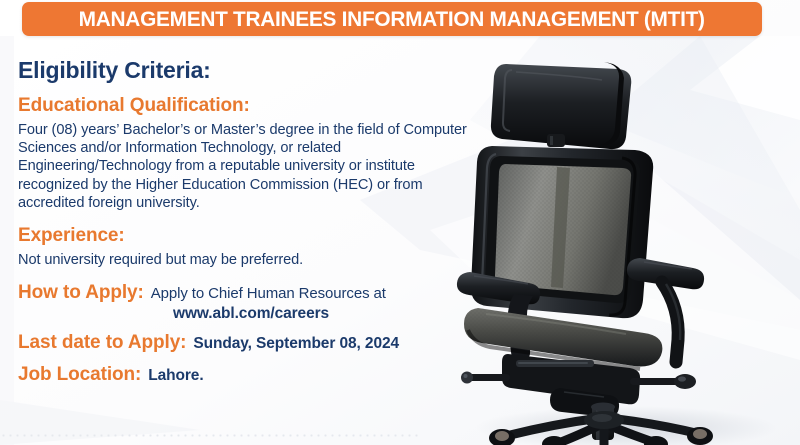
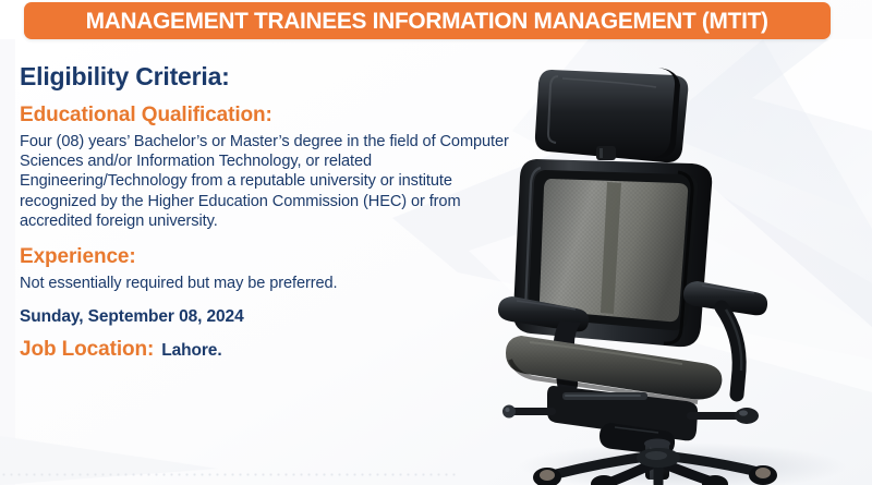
  MANAGEMENT TRAINEES INFORMATION MANAGEMENT (MTIT)
  Eligibility Criteria:
  Educational Qualification:
  Four (08) years’ Bachelor’s or Master’s degree in the field of Computer Sciences and/or Information Technology, or related Engineering/Technology from a reputable university or institute recognized by the Higher Education Commission (HEC) or from accredited foreign university.
  Experience:
- Not university required but may be preferred.
+ Not essentially required but may be preferred.
- How to Apply:
- Apply to Chief Human Resources at
- www.abl.com/careers
- Last date to Apply:
  Sunday, September 08, 2024
  Job Location:
  Lahore.
